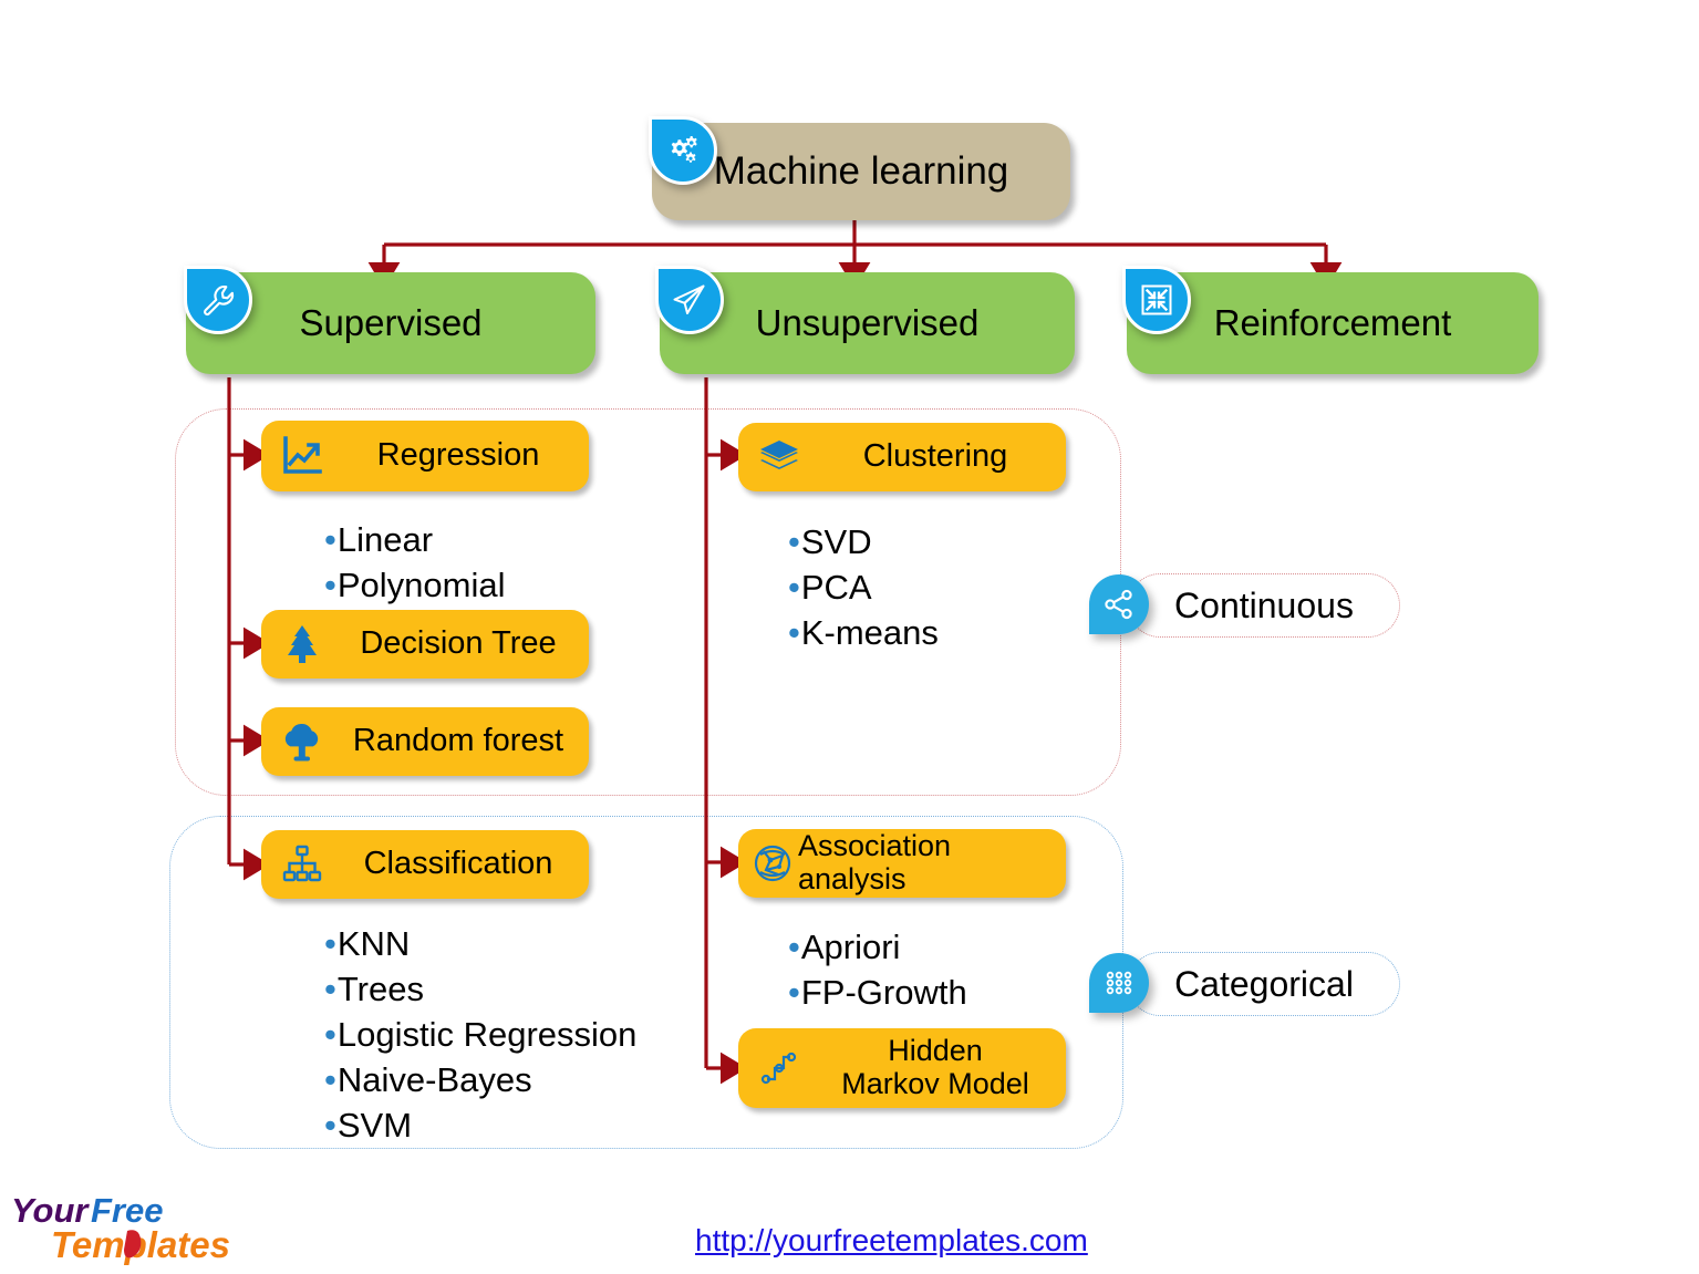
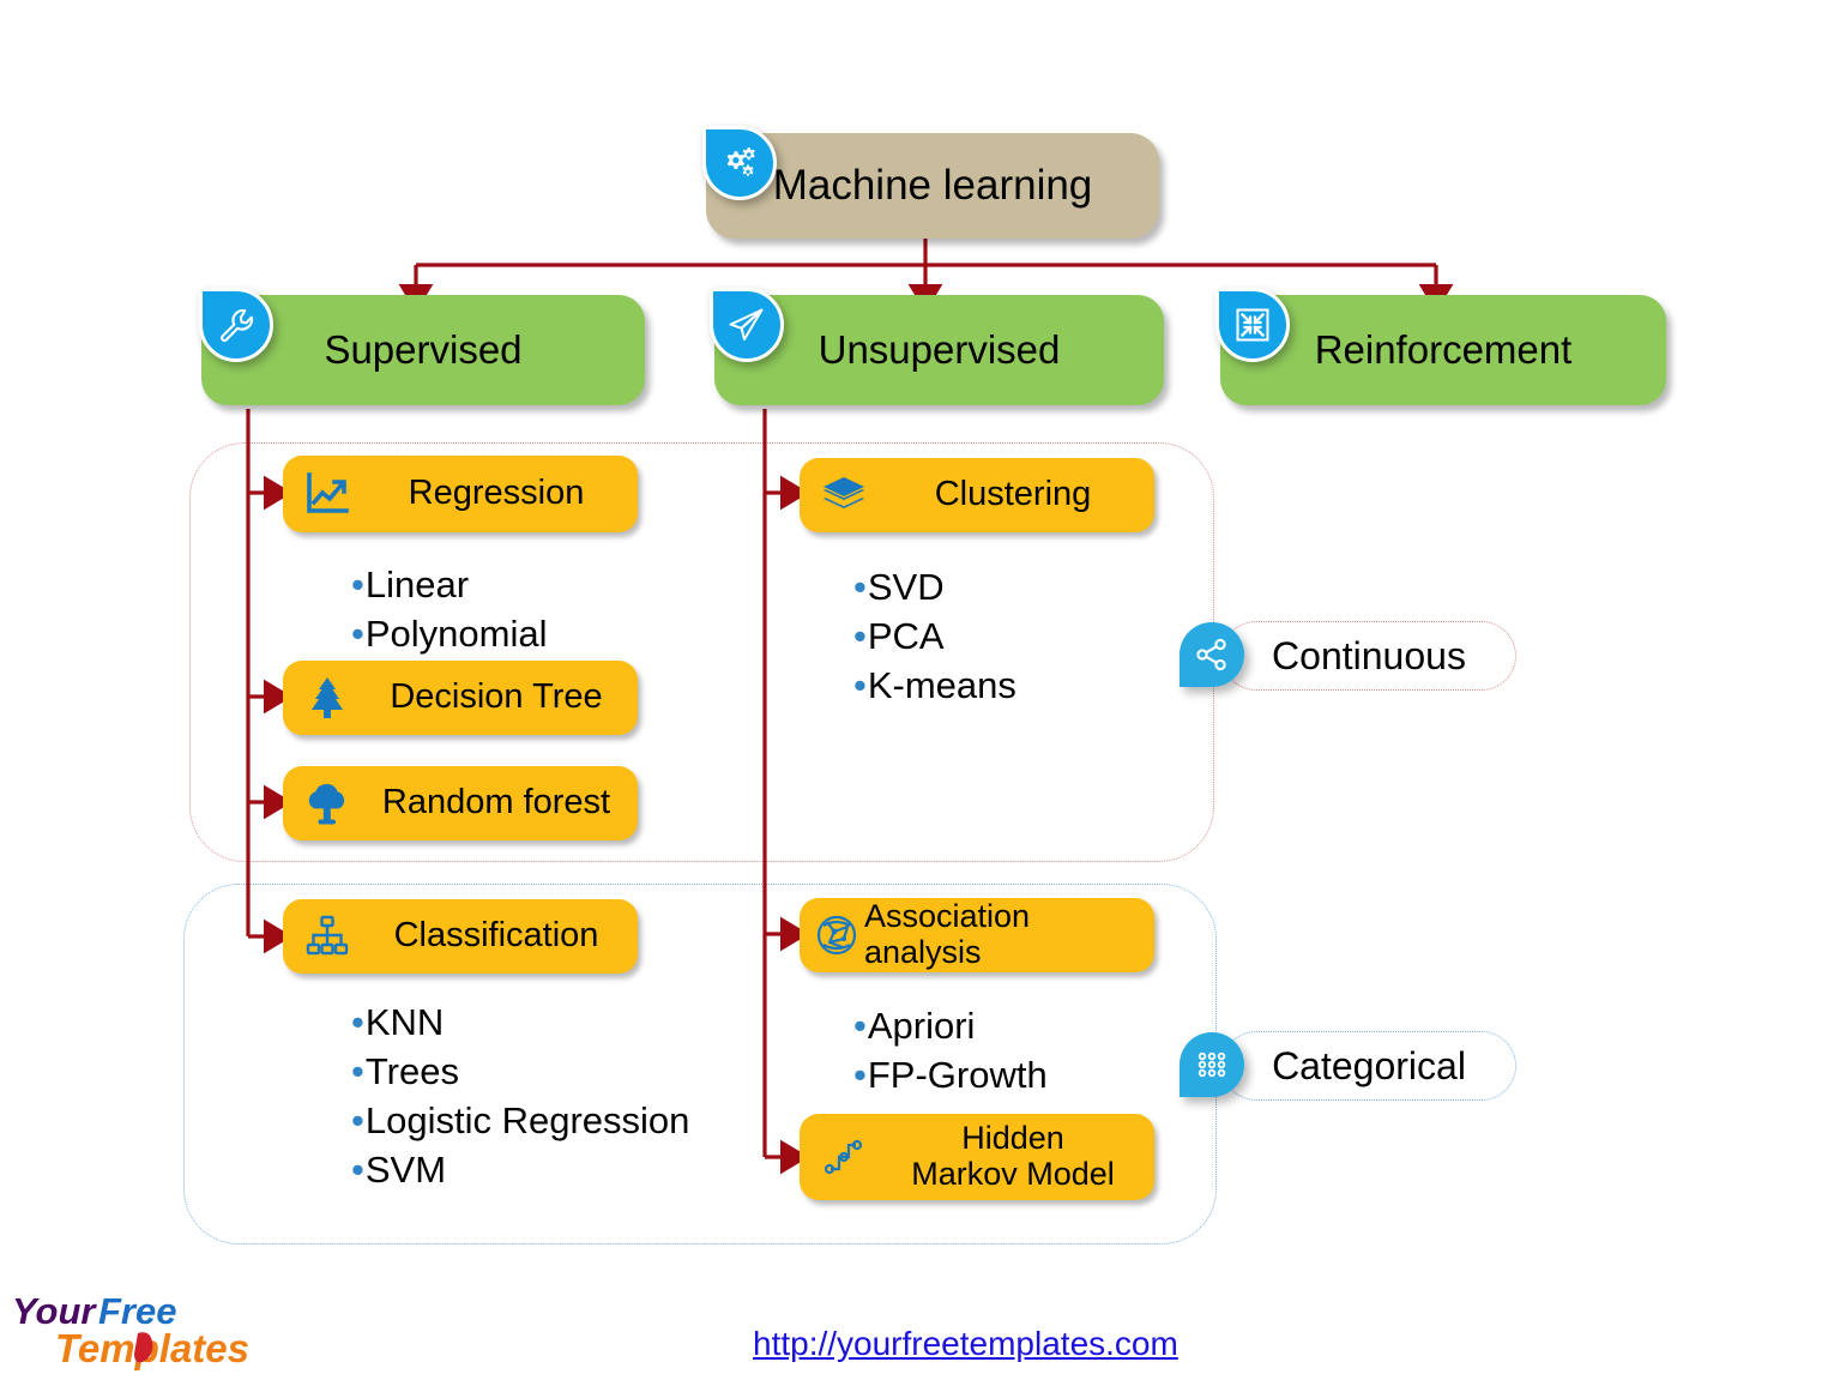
  Machine learning
  Supervised
  Unsupervised
  Reinforcement
  Regression
  •Linear
  •Polynomial
  Decision Tree
  Random forest
  Classification
  •KNN
  •Trees
  •Logistic Regression
- •Naive-Bayes
  •SVM
  Clustering
  •SVD
  •PCA
  •K-means
  Association analysis
  •Apriori
  •FP-Growth
  Hidden
  Markov Model
  Continuous
  Categorical
  Your
  Free
  Temlates
  http://yourfreetemplates.com
